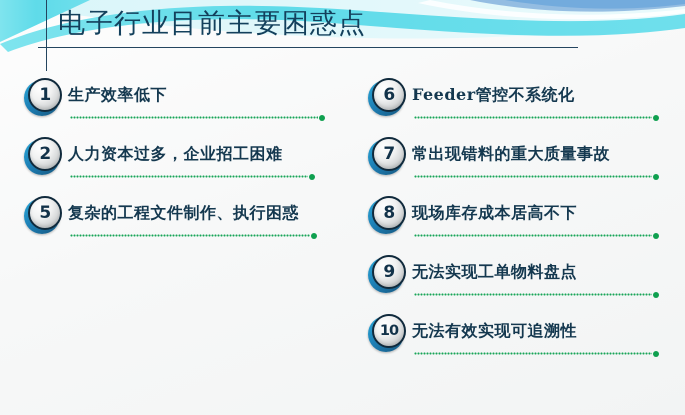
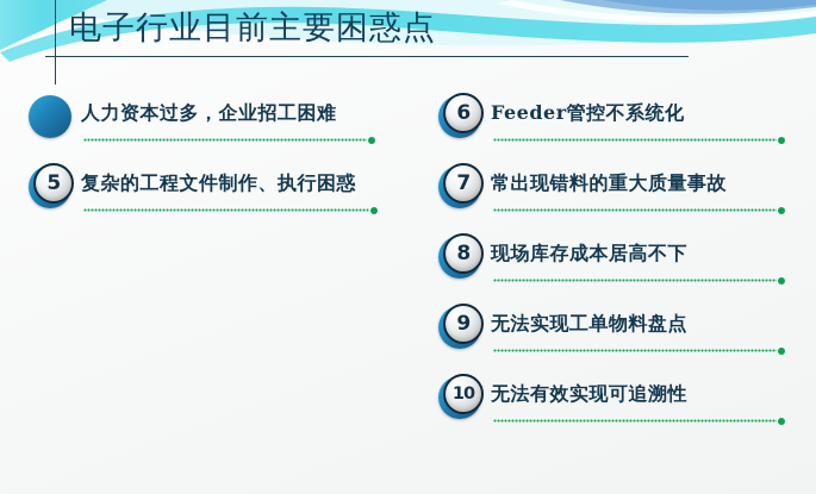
  电子行业目前主要困惑点
- 1
- 生产效率低下
- 2
  人力资本过多，企业招工困难
  5
  复杂的工程文件制作、执行困惑
  6
  Feeder管控不系统化
  7
  常出现错料的重大质量事故
  8
  现场库存成本居高不下
  9
  无法实现工单物料盘点
  10
  无法有效实现可追溯性
